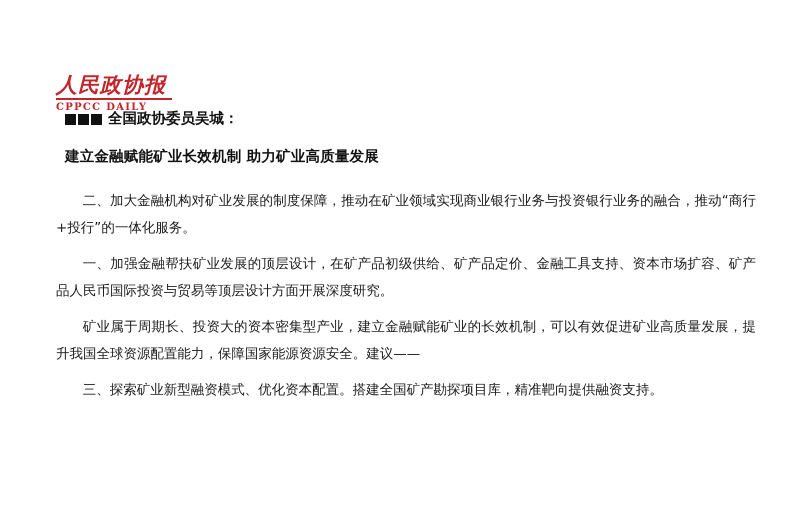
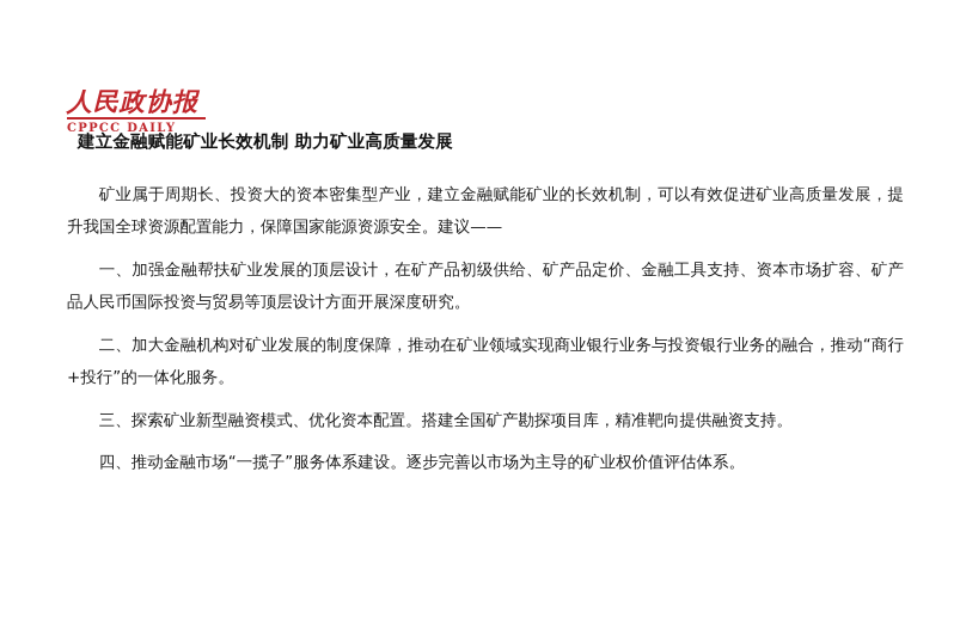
  人民政协报
  CPPCC DAILY
- 全国政协委员吴城：
  建立金融赋能矿业长效机制 助力矿业高质量发展
- 二、加大金融机构对矿业发展的制度保障，推动在矿业领域实现商业银行业务与投资银行业务的融合，推动“商行+投行”的一体化服务。
+ 矿业属于周期长、投资大的资本密集型产业，建立金融赋能矿业的长效机制，可以有效促进矿业高质量发展，提升我国全球资源配置能力，保障国家能源资源安全。建议——
  一、加强金融帮扶矿业发展的顶层设计，在矿产品初级供给、矿产品定价、金融工具支持、资本市场扩容、矿产品人民币国际投资与贸易等顶层设计方面开展深度研究。
- 矿业属于周期长、投资大的资本密集型产业，建立金融赋能矿业的长效机制，可以有效促进矿业高质量发展，提升我国全球资源配置能力，保障国家能源资源安全。建议——
+ 二、加大金融机构对矿业发展的制度保障，推动在矿业领域实现商业银行业务与投资银行业务的融合，推动“商行+投行”的一体化服务。
  三、探索矿业新型融资模式、优化资本配置。搭建全国矿产勘探项目库，精准靶向提供融资支持。
+ 四、推动金融市场“一揽子”服务体系建设。逐步完善以市场为主导的矿业权价值评估体系。
